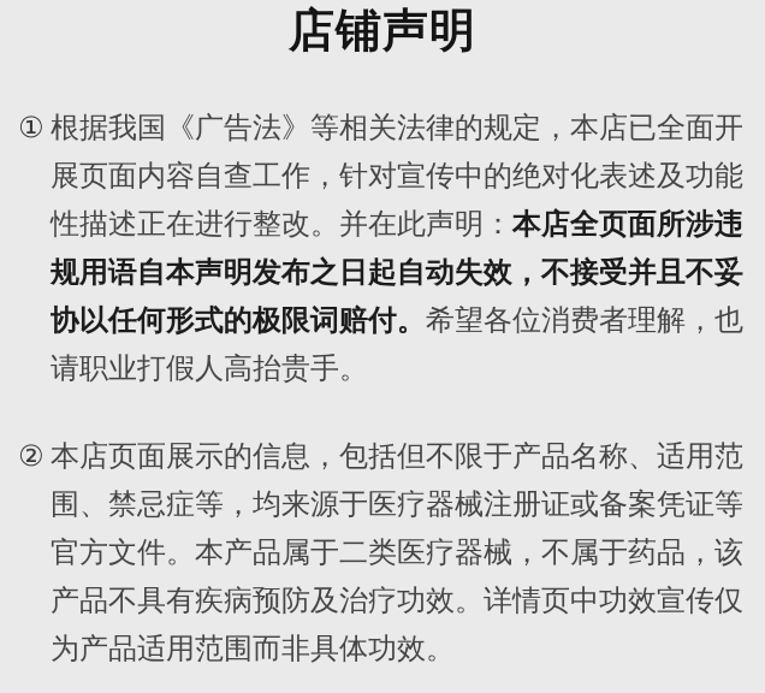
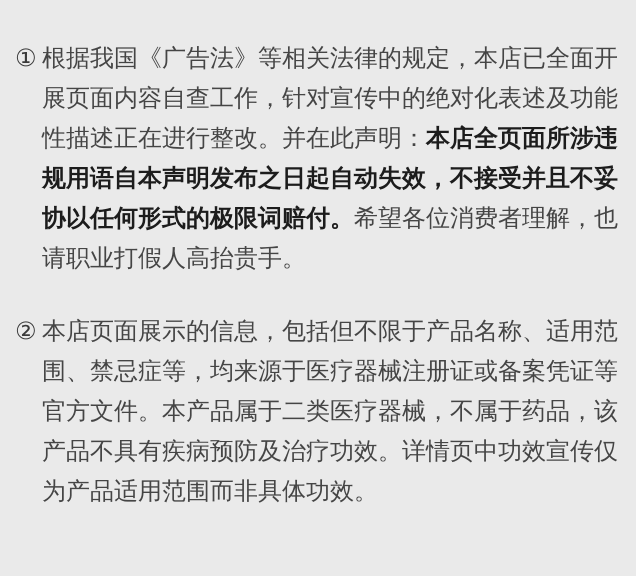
- 店铺声明
  ①
  根据我国《广告法》等相关法律的规定，本店已全面开展页面内容自查工作，针对宣传中的绝对化表述及功能性描述正在进行整改。并在此声明：本店全页面所涉违规用语自本声明发布之日起自动失效，不接受并且不妥协以任何形式的极限词赔付。希望各位消费者理解，也请职业打假人高抬贵手。
  ②
  本店页面展示的信息，包括但不限于产品名称、适用范围、禁忌症等，均来源于医疗器械注册证或备案凭证等官方文件。本产品属于二类医疗器械，不属于药品，该产品不具有疾病预防及治疗功效。详情页中功效宣传仅为产品适用范围而非具体功效。
